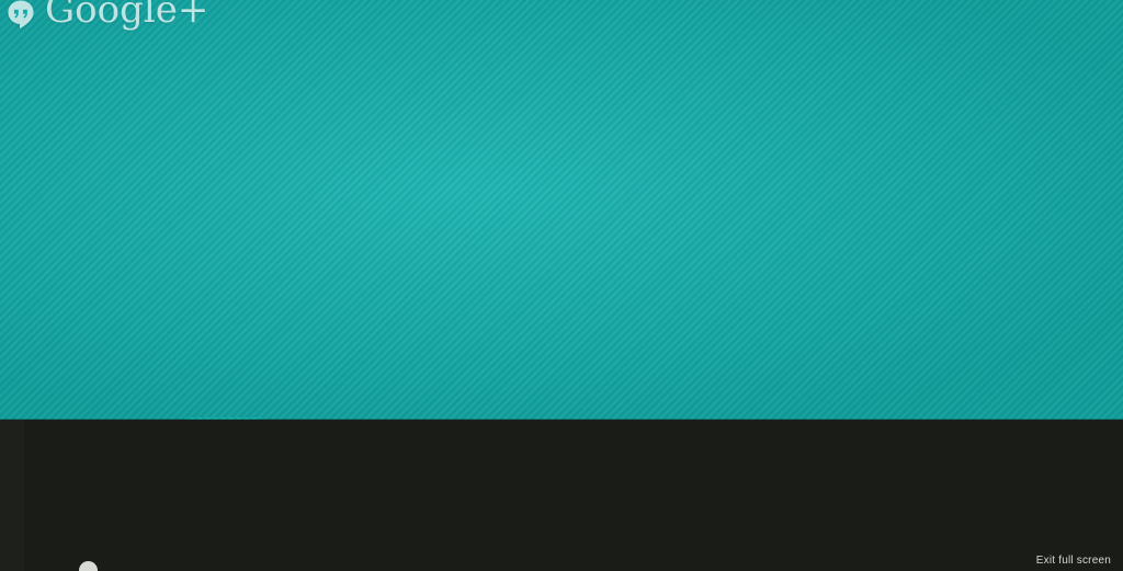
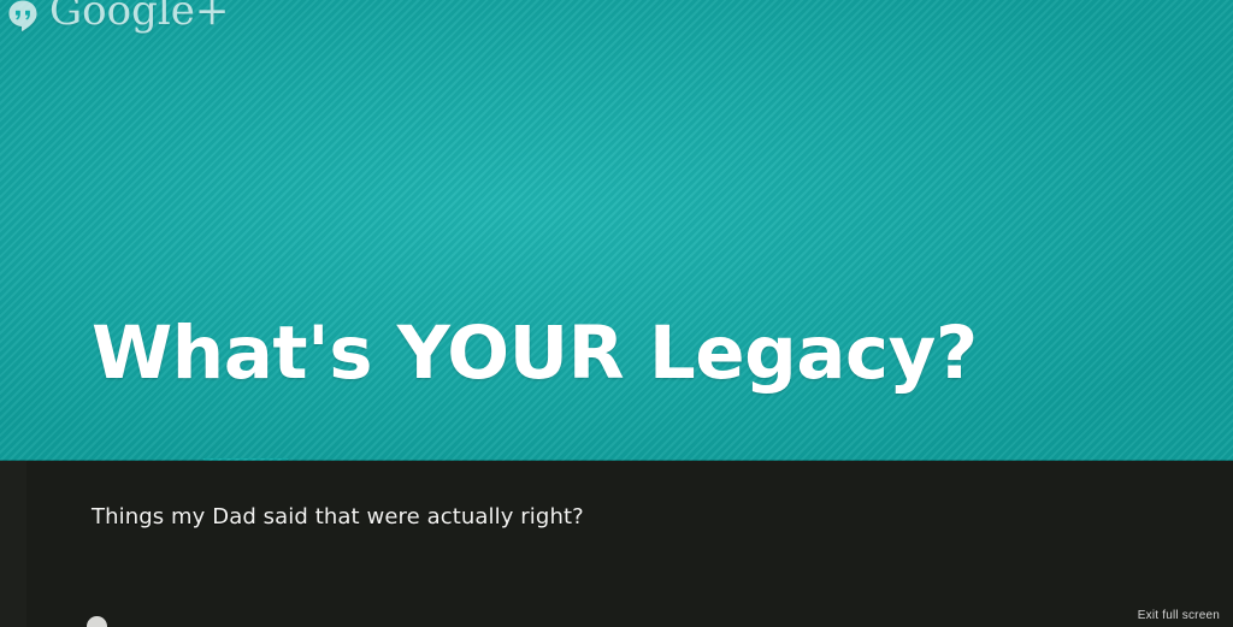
+ What's YOUR Legacy?
+ Things my Dad said that were actually right?
  Google+
  Exit full screen
